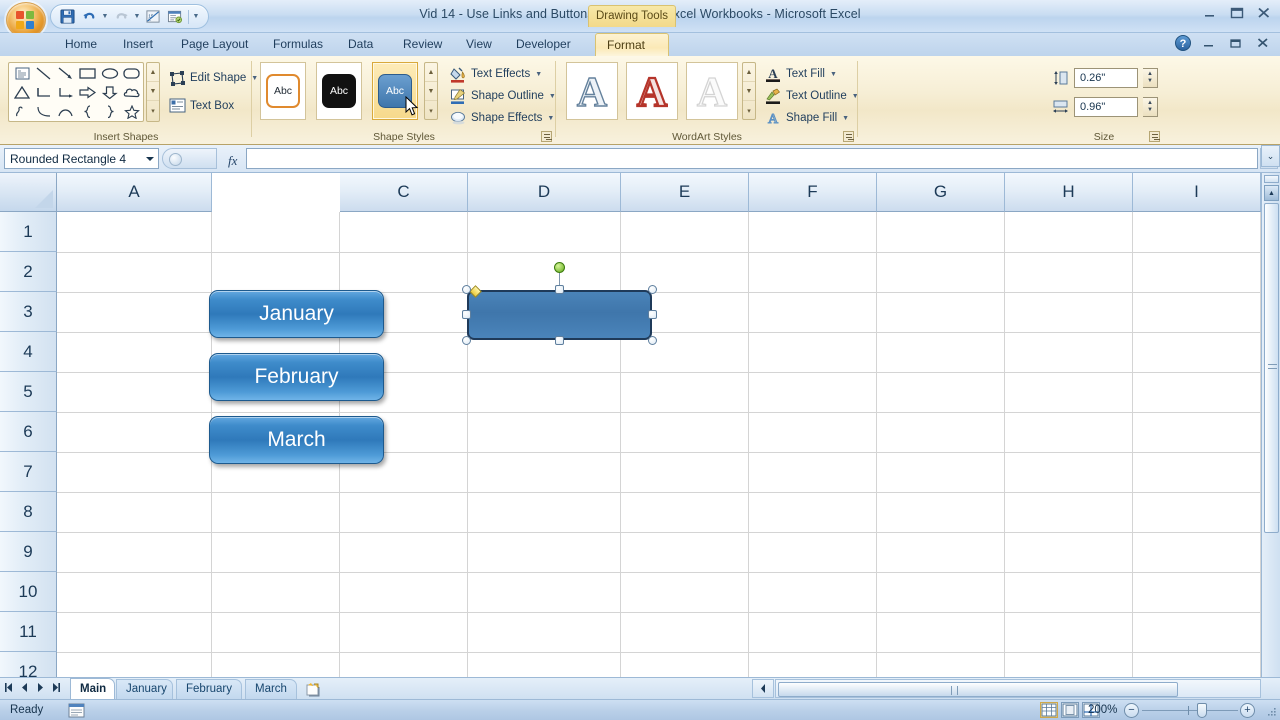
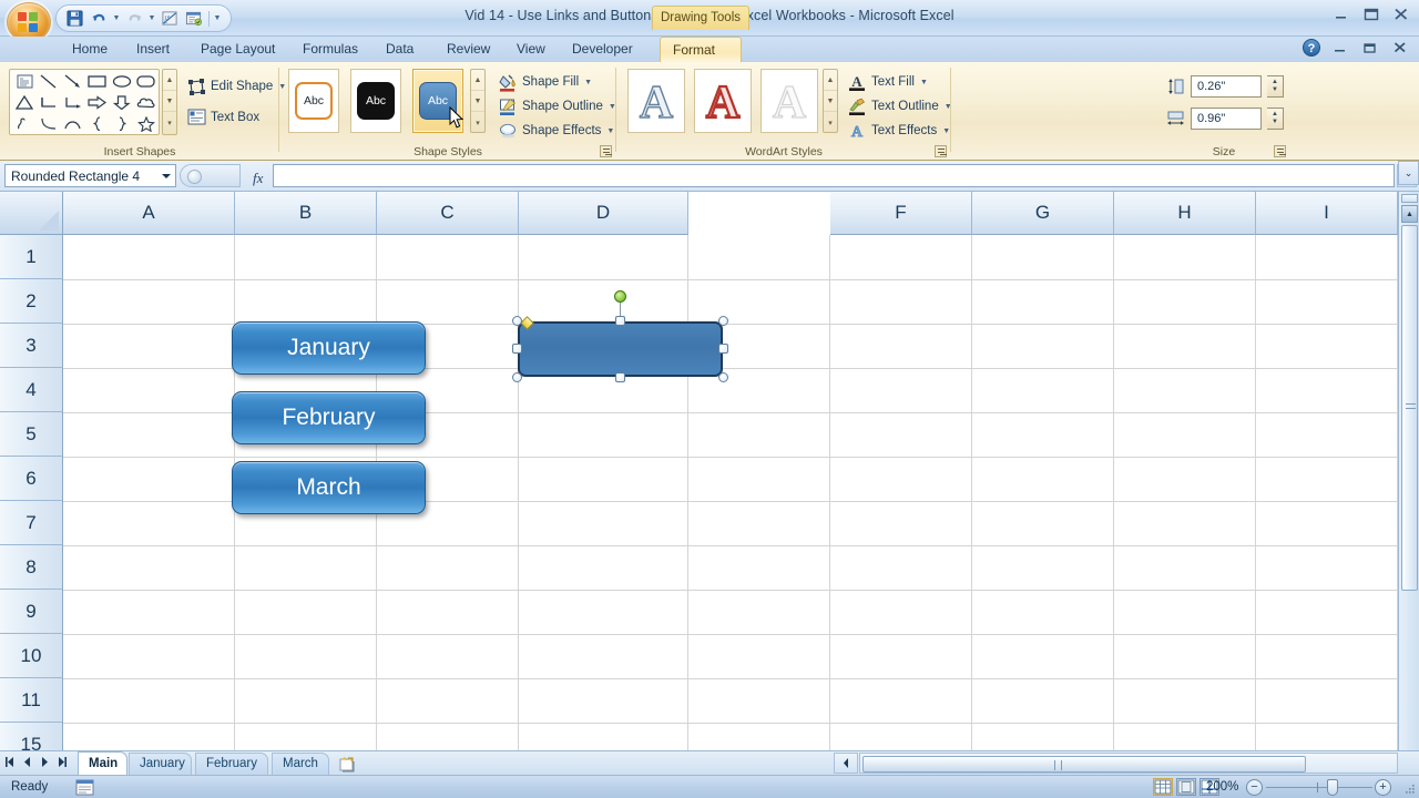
  Vid 14 - Use Links and Buttonxcel Workbooks - Microsoft Excel
  Drawing Tools
  Home
  Insert
  Page Layout
  Formulas
  Data
  Review
  View
  Developer
  Format
  ?
  Edit Shape
  Text Box
  Insert Shapes
  Abc
  Abc
  Abc
- Text Effects
+ Shape Fill
  Shape Outline
  Shape Effects
  Shape Styles
  A
  A
  A
  A
  Text Fill
  Text Outline
  A
- Shape Fill
+ Text Effects
  WordArt Styles
  0.26"
  0.96"
  Size
  Rounded Rectangle 4
  fx
  A
+ B
  C
  D
- E
  F
  G
  H
  I
  1
  2
  3
  4
  5
  6
  7
  8
  9
  10
  11
- 12
+ 15
  January
  February
  March
  ⌄
  Main
  January
  February
  March
  Ready
  200%
  −
  +
